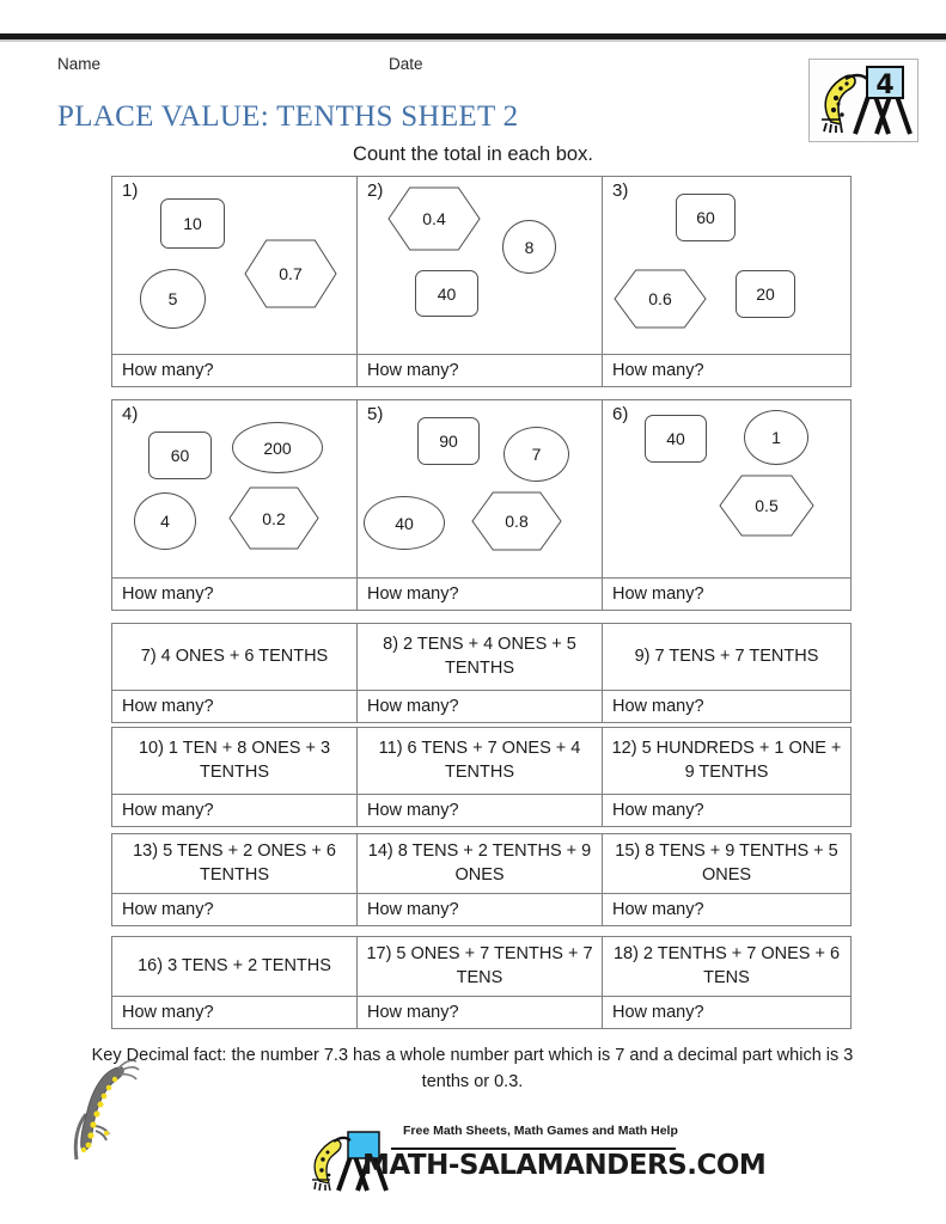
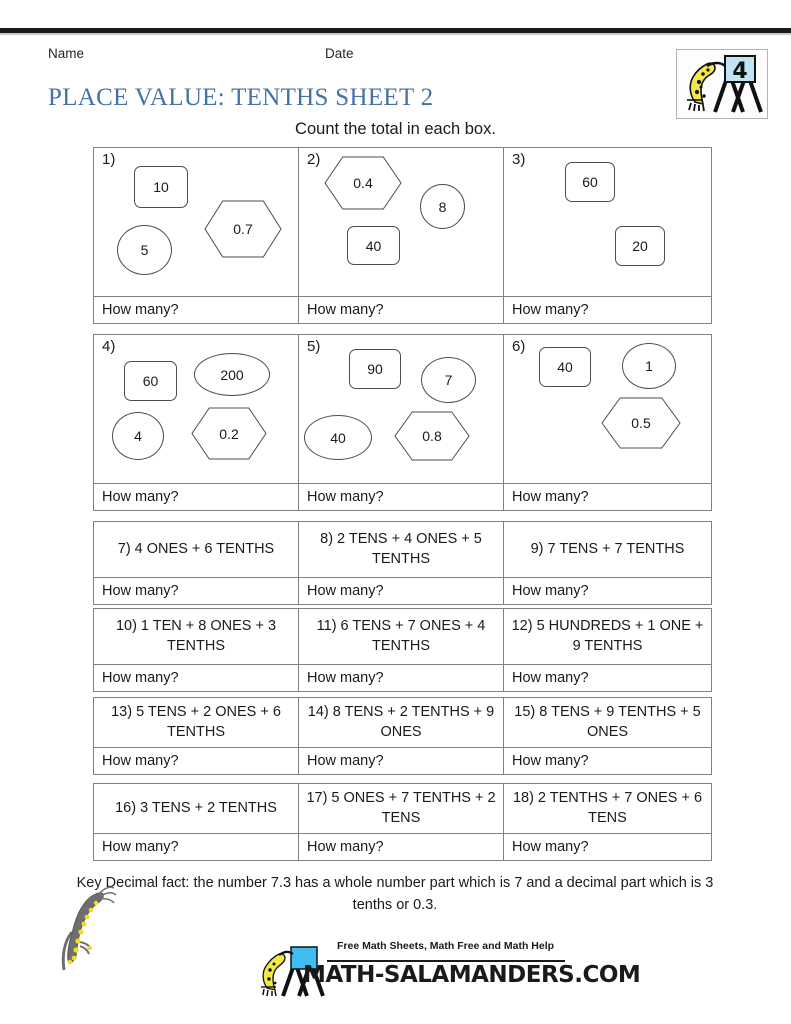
  Name
  Date
  PLACE VALUE: TENTHS SHEET 2
  Count the total in each box.
  4
  1)
  10
  0.7
  5
  How many?
  2)
  0.4
  8
  40
  How many?
  3)
  60
- 0.6
  20
  How many?
  4)
  60
  200
  4
  0.2
  How many?
  5)
  90
  7
  40
  0.8
  How many?
  6)
  40
  1
  0.5
  How many?
  7) 4 ONES + 6 TENTHS
  How many?
  8) 2 TENS + 4 ONES + 5 TENTHS
  How many?
  9) 7 TENS + 7 TENTHS
  How many?
  10) 1 TEN + 8 ONES + 3 TENTHS
  How many?
  11) 6 TENS + 7 ONES + 4 TENTHS
  How many?
  12) 5 HUNDREDS + 1 ONE + 9 TENTHS
  How many?
  13) 5 TENS + 2 ONES + 6 TENTHS
  How many?
  14) 8 TENS + 2 TENTHS + 9 ONES
  How many?
  15) 8 TENS + 9 TENTHS + 5 ONES
  How many?
  16) 3 TENS + 2 TENTHS
  How many?
- 17) 5 ONES + 7 TENTHS + 7 TENS
+ 17) 5 ONES + 7 TENTHS + 2 TENS
  How many?
  18) 2 TENTHS + 7 ONES + 6 TENS
  How many?
  Key Decimal fact: the number 7.3 has a whole number part which is 7 and a decimal part which is 3 tenths or 0.3.
- Free Math Sheets, Math Games and Math Help
+ Free Math Sheets, Math Free and Math Help
  MATH-SALAMANDERS.COM
